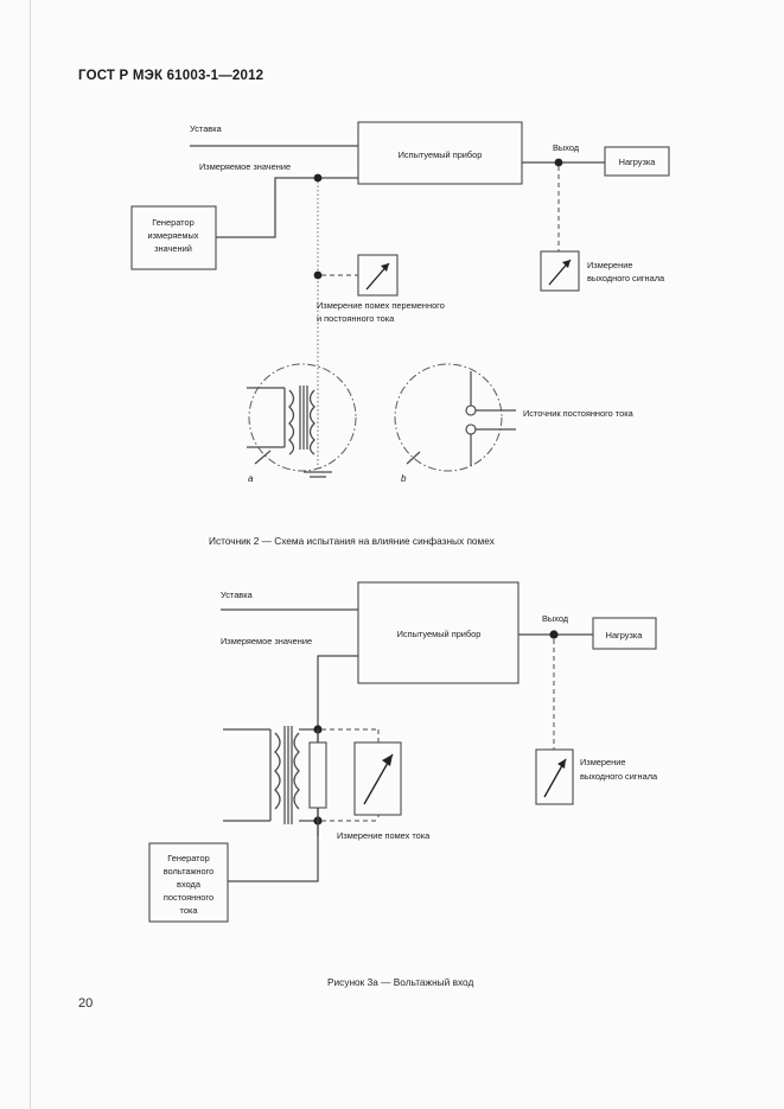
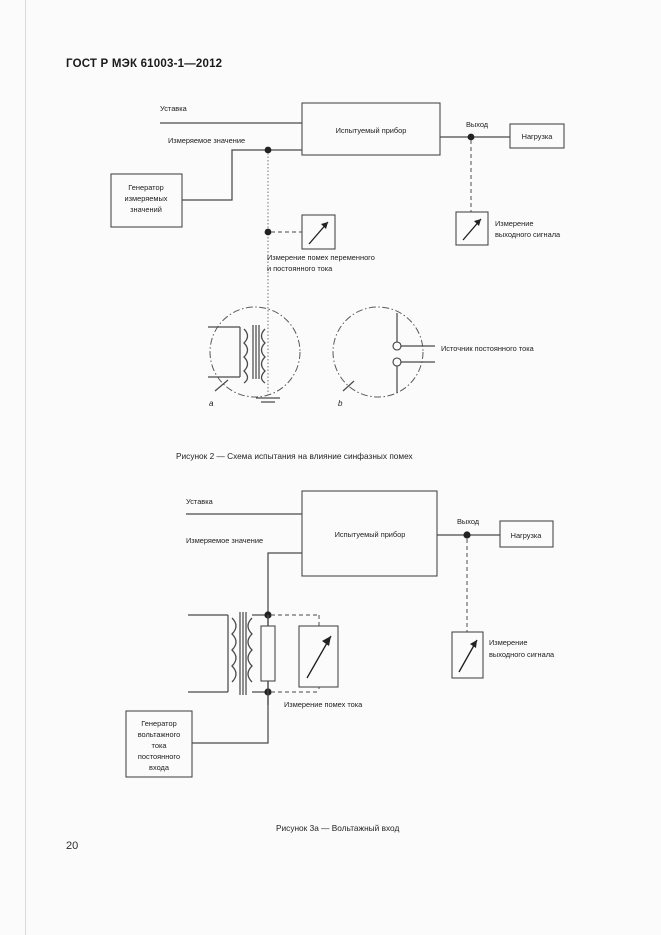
  ГОСТ Р МЭК 61003-1—2012
  Уставка
  Измеряемое значение
  Генератор
  измеряемых
  значений
  Испытуемый прибор
  Выход
  Нагрузка
  Измерение
  выходного сигнала
  Измерение помех переменного
  и постоянного тока
  a
  Источник постоянного тока
  b
- Источник 2 — Схема испытания на влияние синфазных помех
+ Рисунок 2 — Схема испытания на влияние синфазных помех
  Уставка
  Измеряемое значение
  Испытуемый прибор
  Выход
  Нагрузка
  Измерение
  выходного сигнала
  Измерение помех тока
  Генератор
  вольтажного
- входа
+ тока
  постоянного
- тока
+ входа
  Рисунок 3а — Вольтажный вход
  20
